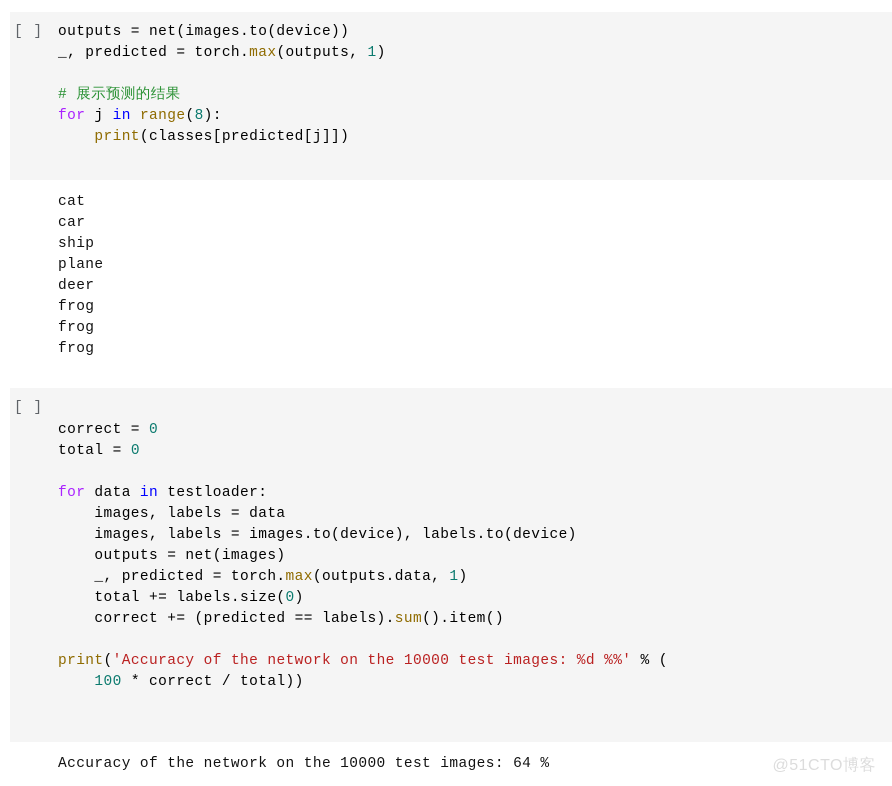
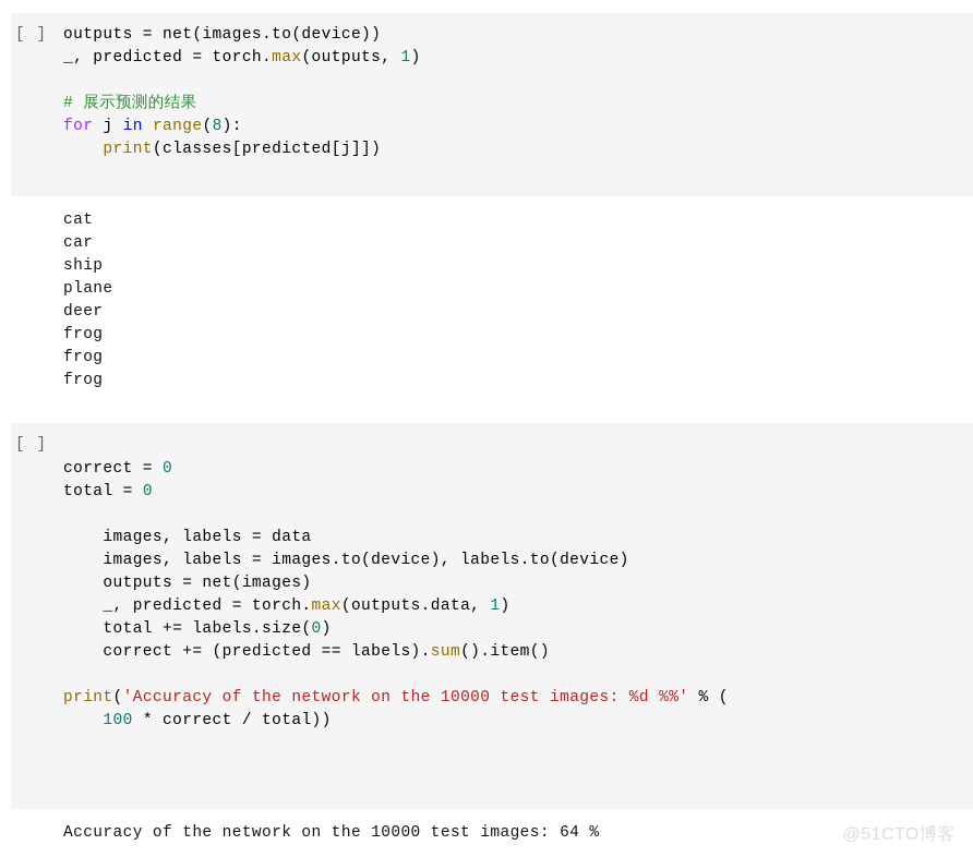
  [ ]
  outputs = net(images.to(device))
  _, predicted = torch.max(outputs, 1)
  # 展示预测的结果
  for j in range(8):
  print(classes[predicted[j]])
  cat
  car
  ship
  plane
  deer
  frog
  frog
  frog
  [ ]
  correct = 0
  total = 0
- for data in testloader:
  images, labels = data
  images, labels = images.to(device), labels.to(device)
  outputs = net(images)
  _, predicted = torch.max(outputs.data, 1)
  total += labels.size(0)
  correct += (predicted == labels).sum().item()
  print('Accuracy of the network on the 10000 test images: %d %%' % (
  100 * correct / total))
  Accuracy of the network on the 10000 test images: 64 %
  @51CTO博客
